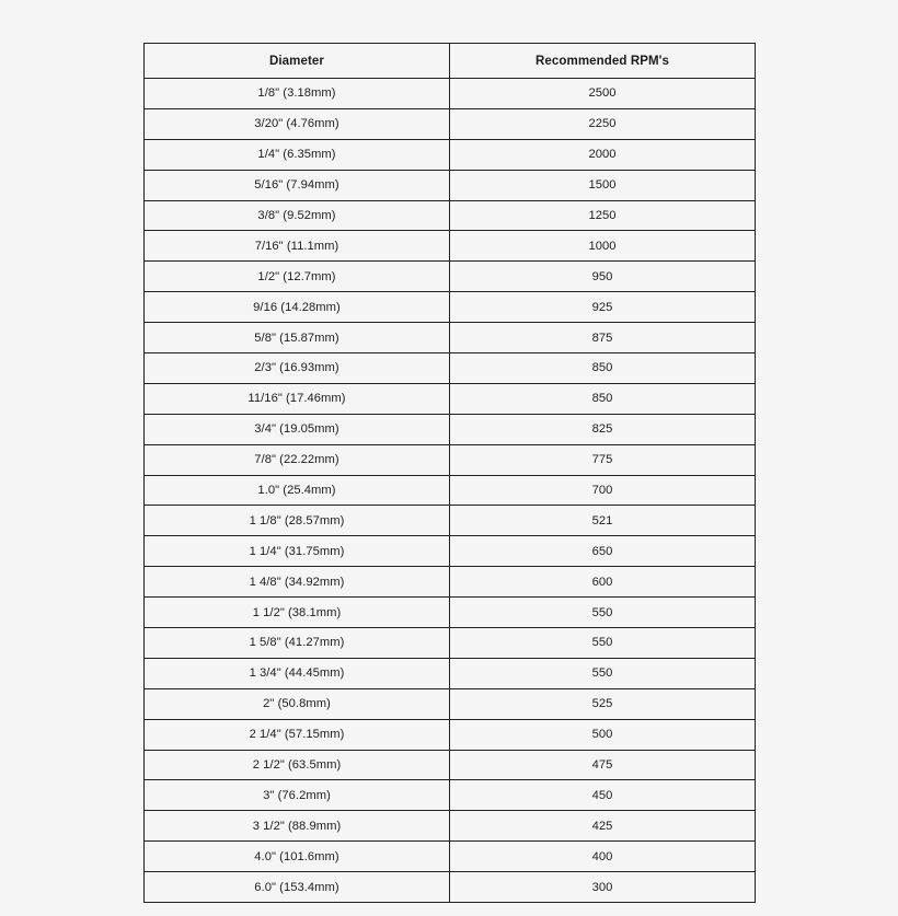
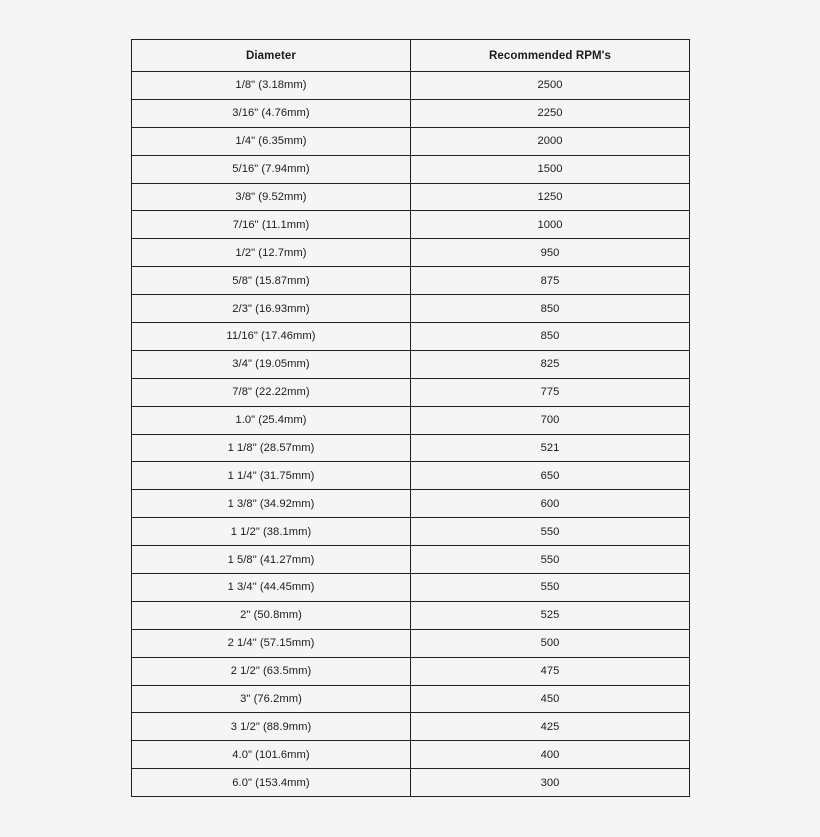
  Diameter	Recommended RPM's
  1/8" (3.18mm)	2500
- 3/20" (4.76mm)	2250
+ 3/16" (4.76mm)	2250
  1/4" (6.35mm)	2000
  5/16" (7.94mm)	1500
  3/8" (9.52mm)	1250
  7/16" (11.1mm)	1000
  1/2" (12.7mm)	950
- 9/16 (14.28mm)	925
  5/8" (15.87mm)	875
  2/3" (16.93mm)	850
  11/16" (17.46mm)	850
  3/4" (19.05mm)	825
  7/8" (22.22mm)	775
  1.0" (25.4mm)	700
  1 1/8" (28.57mm)	521
  1 1/4" (31.75mm)	650
- 1 4/8" (34.92mm)	600
+ 1 3/8" (34.92mm)	600
  1 1/2" (38.1mm)	550
  1 5/8" (41.27mm)	550
  1 3/4" (44.45mm)	550
  2" (50.8mm)	525
  2 1/4" (57.15mm)	500
  2 1/2" (63.5mm)	475
  3" (76.2mm)	450
  3 1/2" (88.9mm)	425
  4.0" (101.6mm)	400
  6.0" (153.4mm)	300
